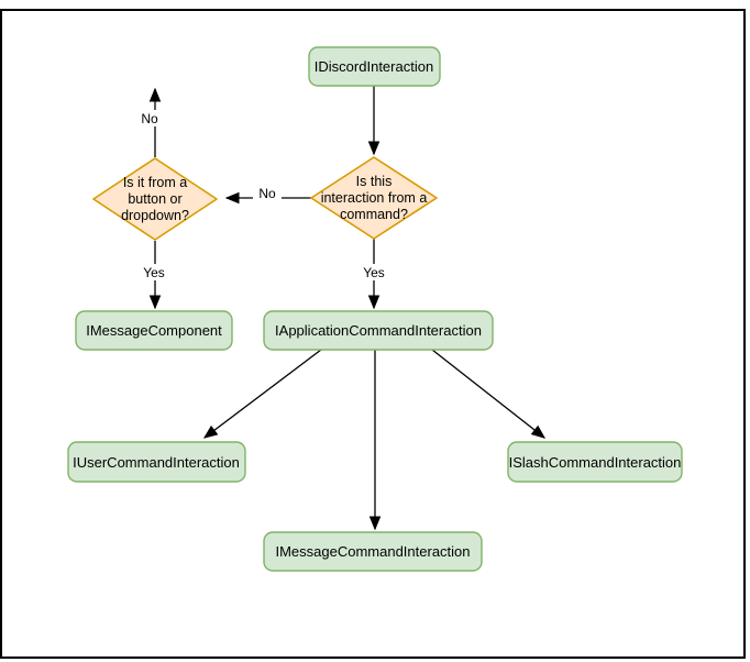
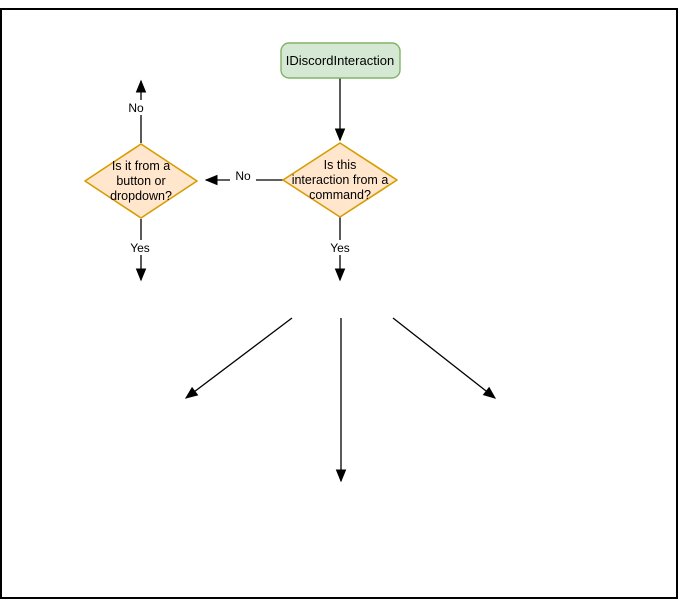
  No
  No
  Yes
  Yes
  IDiscordInteraction
- IMessageComponent
- IApplicationCommandInteraction
- IUserCommandInteraction
- ISlashCommandInteraction
- IMessageCommandInteraction
  Is it from a
  button or
  dropdown?
  Is this
  interaction from a
  command?
